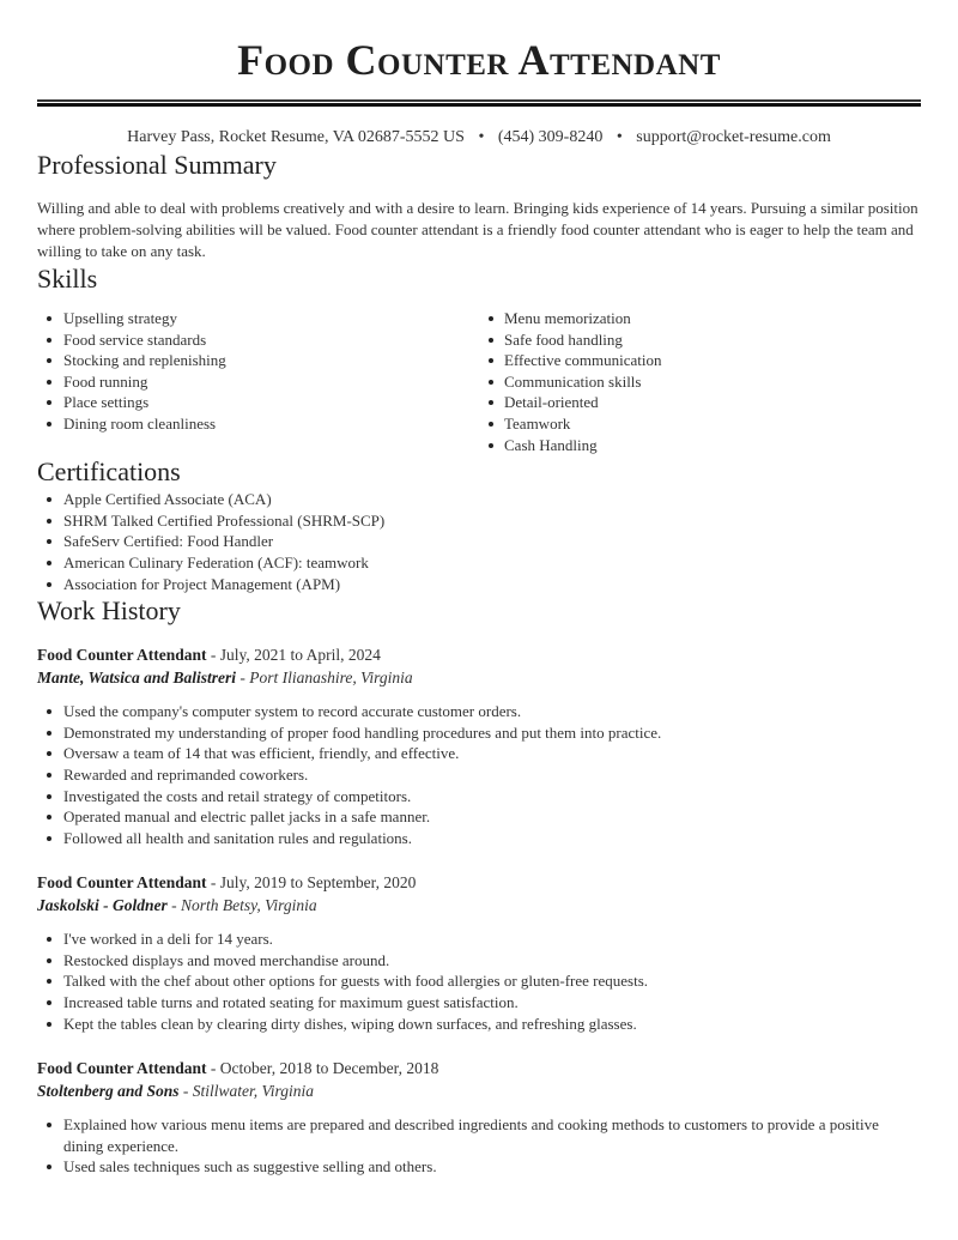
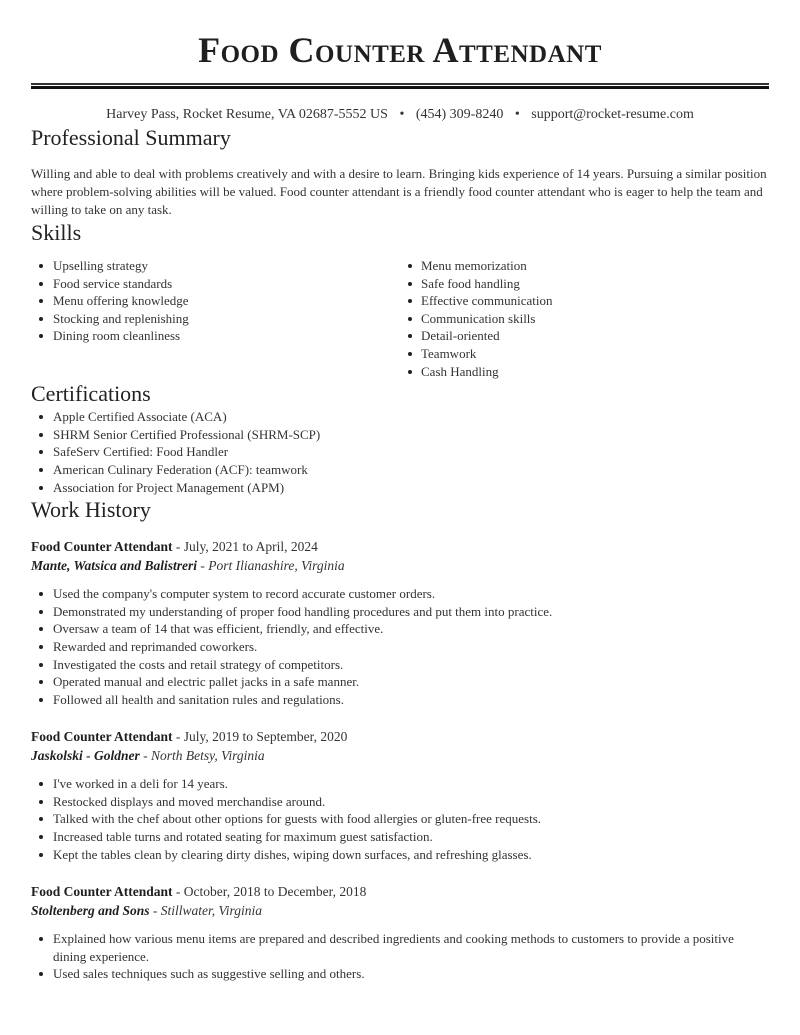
  Food Counter Attendant
  Harvey Pass, Rocket Resume, VA 02687-5552 US • (454) 309-8240 • support@rocket-resume.com
  Professional Summary
  Willing and able to deal with problems creatively and with a desire to learn. Bringing kids experience of 14 years. Pursuing a similar position where problem-solving abilities will be valued. Food counter attendant is a friendly food counter attendant who is eager to help the team and willing to take on any task.
  Skills
  Upselling strategy
  Food service standards
+ Menu offering knowledge
  Stocking and replenishing
- Food running
- Place settings
  Dining room cleanliness
  Menu memorization
  Safe food handling
  Effective communication
  Communication skills
  Detail-oriented
  Teamwork
  Cash Handling
  Certifications
  Apple Certified Associate (ACA)
- SHRM Talked Certified Professional (SHRM-SCP)
+ SHRM Senior Certified Professional (SHRM-SCP)
  SafeServ Certified: Food Handler
  American Culinary Federation (ACF): teamwork
  Association for Project Management (APM)
  Work History
  Food Counter Attendant - July, 2021 to April, 2024
  Mante, Watsica and Balistreri - Port Ilianashire, Virginia
  Used the company's computer system to record accurate customer orders.
  Demonstrated my understanding of proper food handling procedures and put them into practice.
  Oversaw a team of 14 that was efficient, friendly, and effective.
  Rewarded and reprimanded coworkers.
  Investigated the costs and retail strategy of competitors.
  Operated manual and electric pallet jacks in a safe manner.
  Followed all health and sanitation rules and regulations.
  Food Counter Attendant - July, 2019 to September, 2020
  Jaskolski - Goldner - North Betsy, Virginia
  I've worked in a deli for 14 years.
  Restocked displays and moved merchandise around.
  Talked with the chef about other options for guests with food allergies or gluten-free requests.
  Increased table turns and rotated seating for maximum guest satisfaction.
  Kept the tables clean by clearing dirty dishes, wiping down surfaces, and refreshing glasses.
  Food Counter Attendant - October, 2018 to December, 2018
  Stoltenberg and Sons - Stillwater, Virginia
  Explained how various menu items are prepared and described ingredients and cooking methods to customers to provide a positive dining experience.
  Used sales techniques such as suggestive selling and others.
